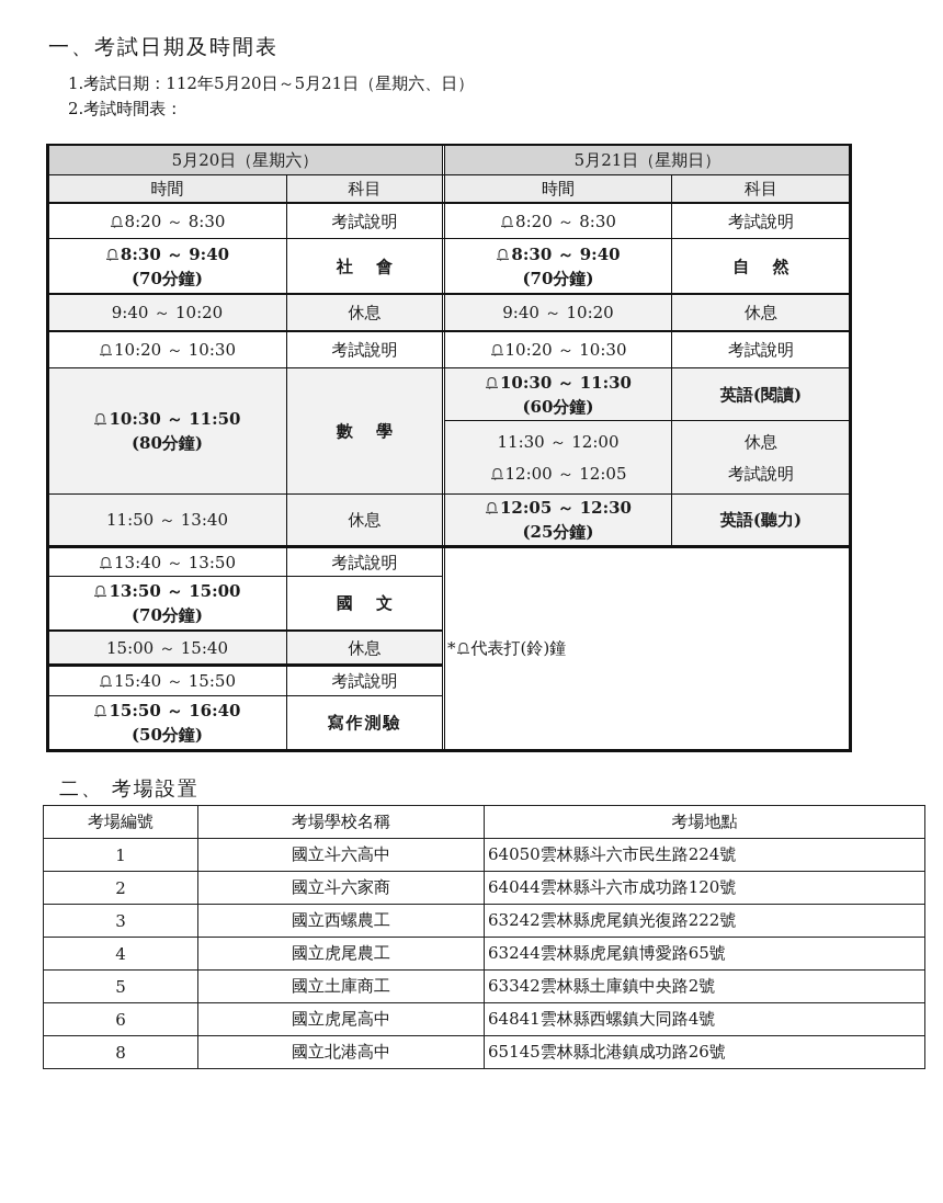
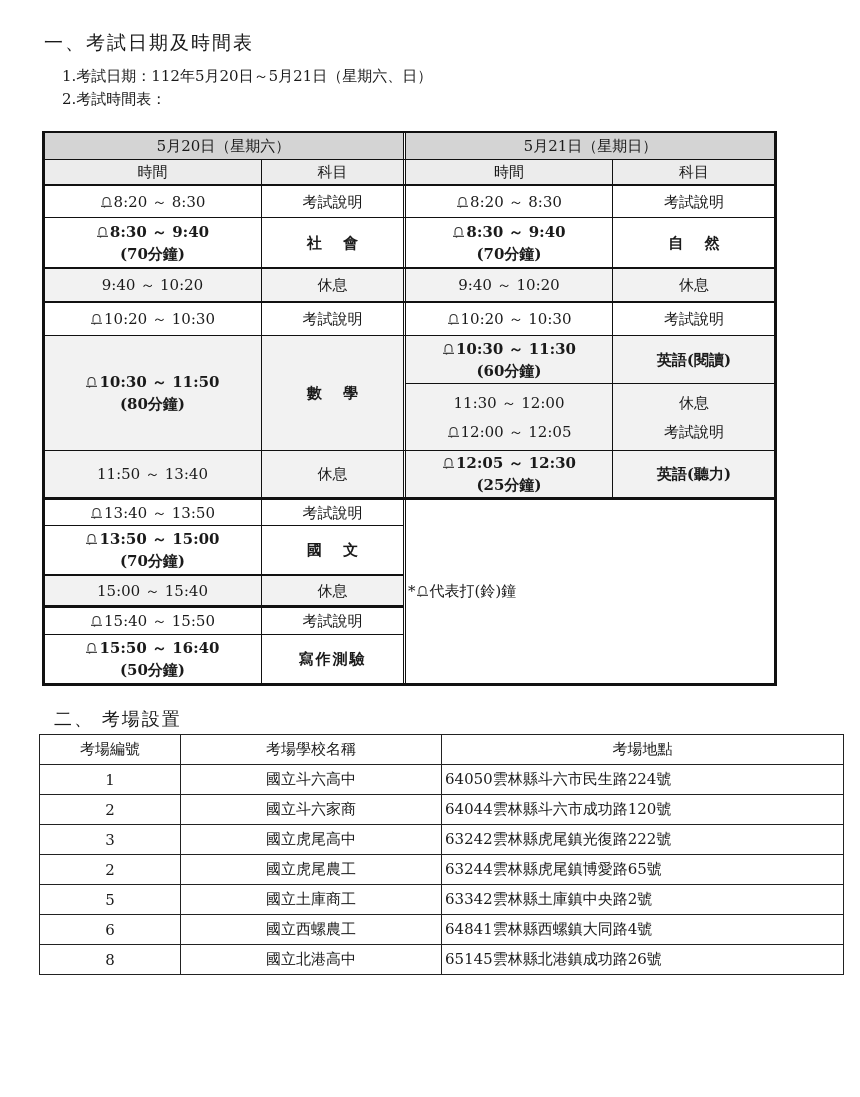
  一、考試日期及時間表
  1.考試日期：112年5月20日～5月21日（星期六、日）
  2.考試時間表：
  5月20日（星期六）
  5月21日（星期日）
  時間
  科目
  時間
  科目
  8:20 ～ 8:30
  考試說明
  8:30 ～ 9:40
  (70分鐘)
  社 會
  9:40 ～ 10:20
  休息
  10:20 ～ 10:30
  考試說明
  10:30 ～ 11:50
  (80分鐘)
  數 學
  11:50 ～ 13:40
  休息
  13:40 ～ 13:50
  考試說明
  13:50 ～ 15:00
  (70分鐘)
  國 文
  15:00 ～ 15:40
  休息
  15:40 ～ 15:50
  考試說明
  15:50 ～ 16:40
  (50分鐘)
  寫作測驗
  8:20 ～ 8:30
  考試說明
  8:30 ～ 9:40
  (70分鐘)
  自 然
  9:40 ～ 10:20
  休息
  10:20 ～ 10:30
  考試說明
  10:30 ～ 11:30
  (60分鐘)
  英語(閱讀)
  11:30 ～ 12:00
  12:00 ～ 12:05
  休息
  考試說明
  12:05 ～ 12:30
  (25分鐘)
  英語(聽力)
  * 代表打(鈴)鐘
  二、 考場設置
  考場編號	考場學校名稱	考場地點
  1	國立斗六高中	64050雲林縣斗六市民生路224號
  2	國立斗六家商	64044雲林縣斗六市成功路120號
- 3	國立西螺農工	63242雲林縣虎尾鎮光復路222號
+ 3	國立虎尾高中	63242雲林縣虎尾鎮光復路222號
- 4	國立虎尾農工	63244雲林縣虎尾鎮博愛路65號
+ 2	國立虎尾農工	63244雲林縣虎尾鎮博愛路65號
  5	國立土庫商工	63342雲林縣土庫鎮中央路2號
- 6	國立虎尾高中	64841雲林縣西螺鎮大同路4號
+ 6	國立西螺農工	64841雲林縣西螺鎮大同路4號
  8	國立北港高中	65145雲林縣北港鎮成功路26號
